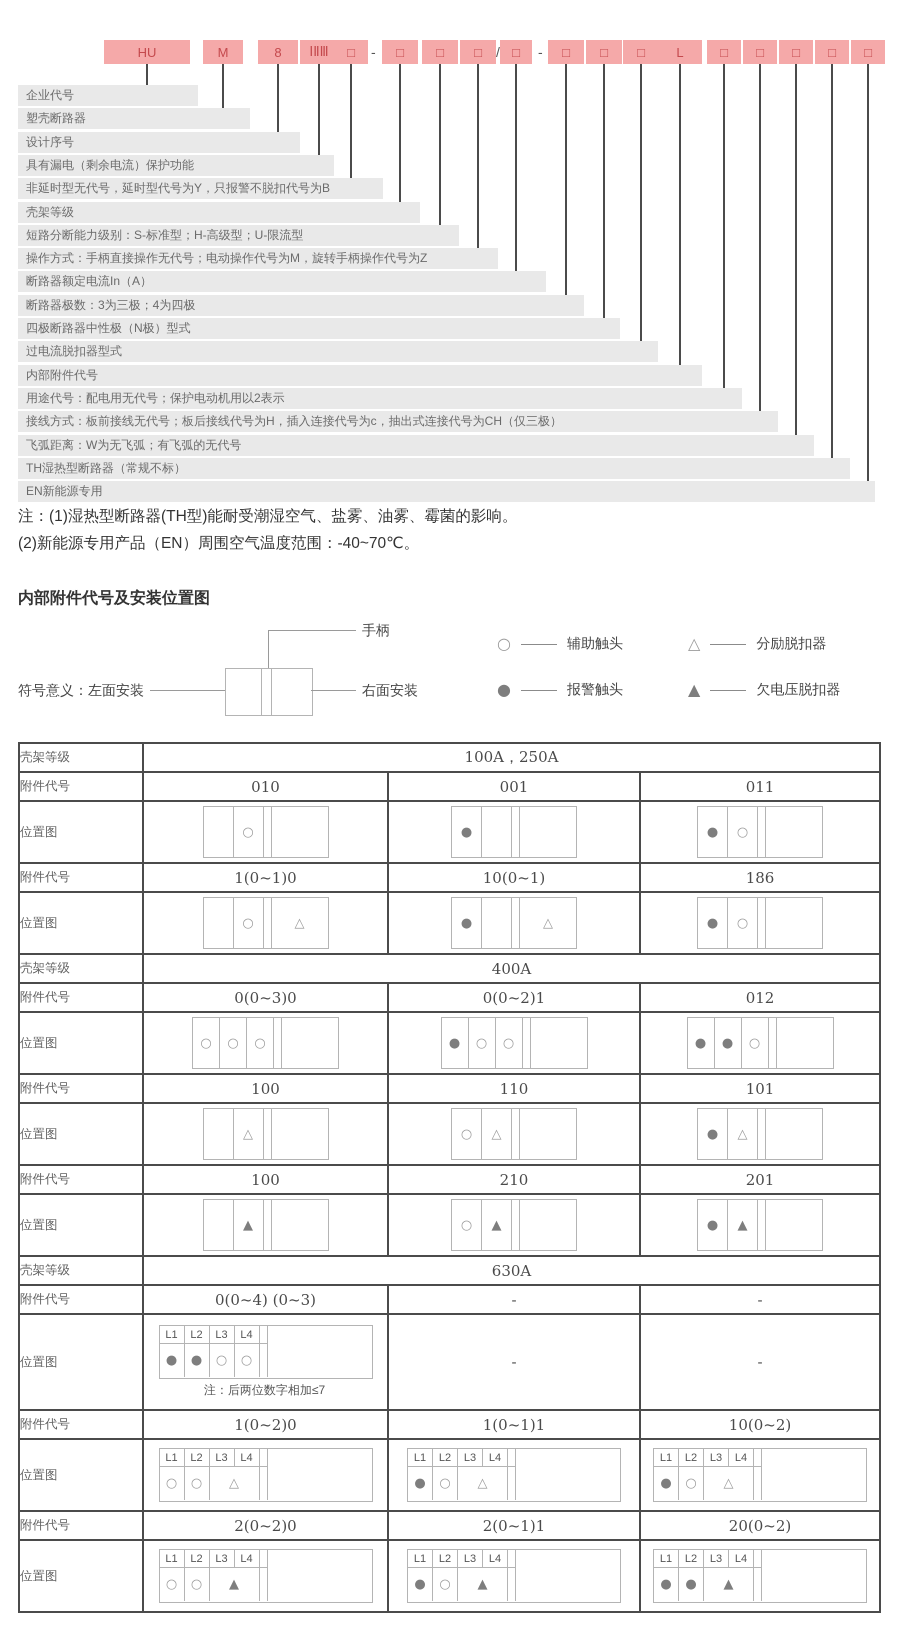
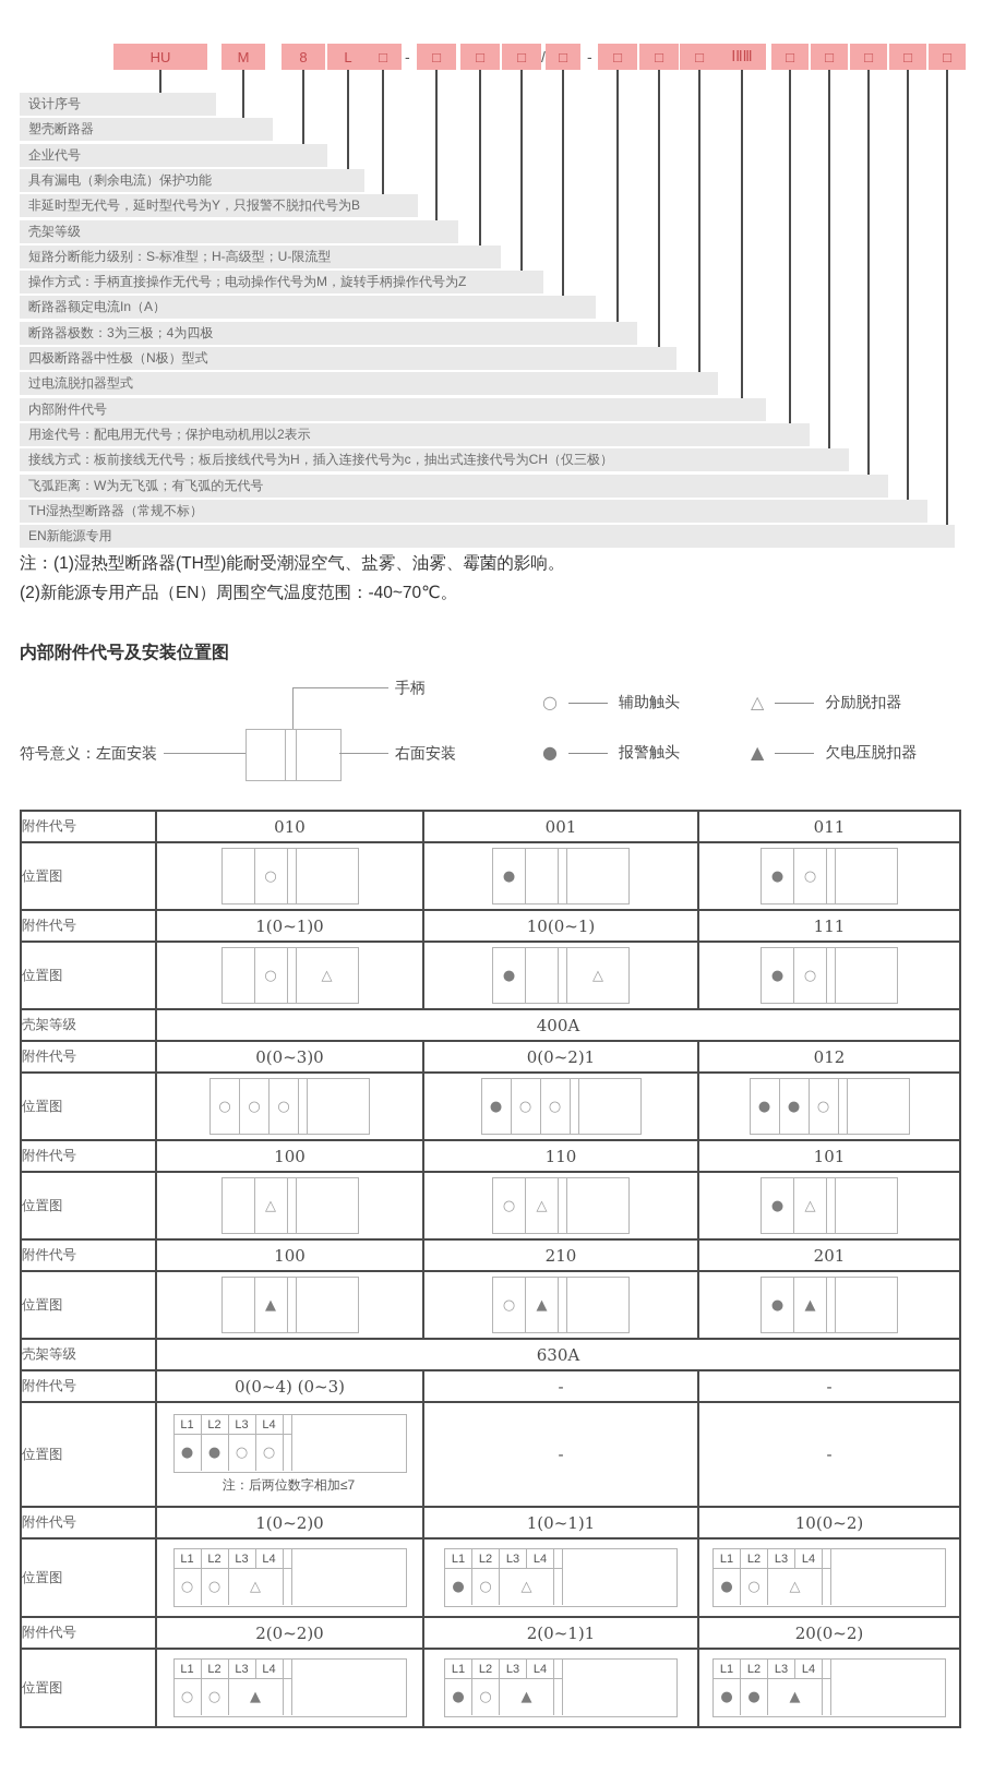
  HU
  M
  8
- ⅠⅡⅢ
+ L
  □
  □
  □
  □
  □
  □
  □
  □
- L
+ ⅠⅡⅢ
  □
  □
  □
  □
  □
  -
  /
  -
- 企业代号
+ 设计序号
  塑壳断路器
- 设计序号
+ 企业代号
  具有漏电（剩余电流）保护功能
  非延时型无代号，延时型代号为Y，只报警不脱扣代号为B
  壳架等级
  短路分断能力级别：S-标准型；H-高级型；U-限流型
  操作方式：手柄直接操作无代号；电动操作代号为M，旋转手柄操作代号为Z
  断路器额定电流In（A）
  断路器极数：3为三极；4为四极
  四极断路器中性极（N极）型式
  过电流脱扣器型式
  内部附件代号
  用途代号：配电用无代号；保护电动机用以2表示
  接线方式：板前接线无代号；板后接线代号为H，插入连接代号为c，抽出式连接代号为CH（仅三极）
  飞弧距离：W为无飞弧；有飞弧的无代号
  TH湿热型断路器（常规不标）
  EN新能源专用
  注：(1)湿热型断路器(TH型)能耐受潮湿空气、盐雾、油雾、霉菌的影响。
  (2)新能源专用产品（EN）周围空气温度范围：-40~70℃。
  内部附件代号及安装位置图
  符号意义：左面安装
  手柄
  右面安装
  ○
  辅助触头
  △
  分励脱扣器
  ●
  报警触头
  ▲
  欠电压脱扣器
- 壳架等级	100A，250A
  附件代号	010	001	011
  位置图	○	●	● ○
- 附件代号	1(0~1)0	10(0~1)	186
+ 附件代号	1(0~1)0	10(0~1)	111
  位置图	○ △	● △	● ○
  壳架等级	400A
  附件代号	0(0~3)0	0(0~2)1	012
  位置图	○ ○ ○	● ○ ○	● ● ○
  附件代号	100	110	101
  位置图	△	○ △	● △
  附件代号	100	210	201
  位置图	▲	○ ▲	● ▲
  壳架等级	630A
  附件代号	0(0~4) (0~3)	-	-
  位置图	L1 L2 L3 L4● ● ○ ○注：后两位数字相加≤7	-	-
  附件代号	1(0~2)0	1(0~1)1	10(0~2)
  位置图	L1 L2 L3 L4○ ○ △	L1 L2 L3 L4● ○ △	L1 L2 L3 L4● ○ △
  附件代号	2(0~2)0	2(0~1)1	20(0~2)
  位置图	L1 L2 L3 L4○ ○ ▲	L1 L2 L3 L4● ○ ▲	L1 L2 L3 L4● ● ▲
